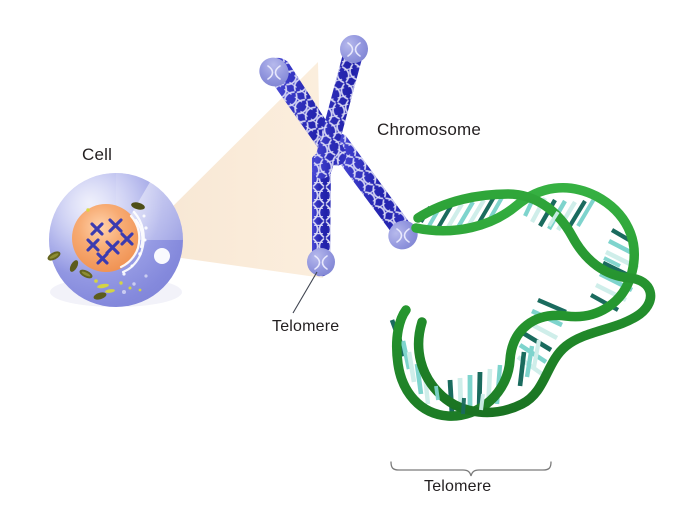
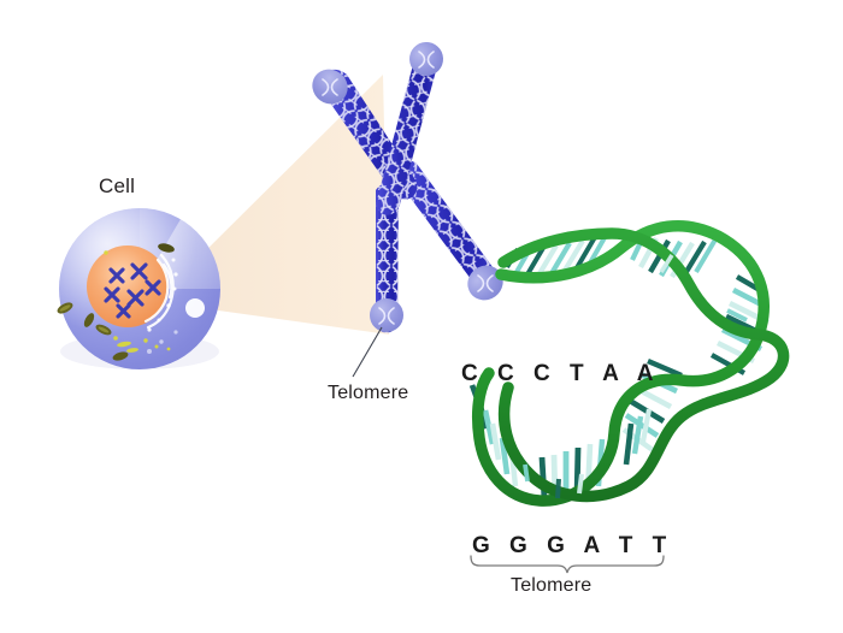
  Cell
- Chromosome
  Telomere
+ C C C T A A
+ G G G A T T
  Telomere
